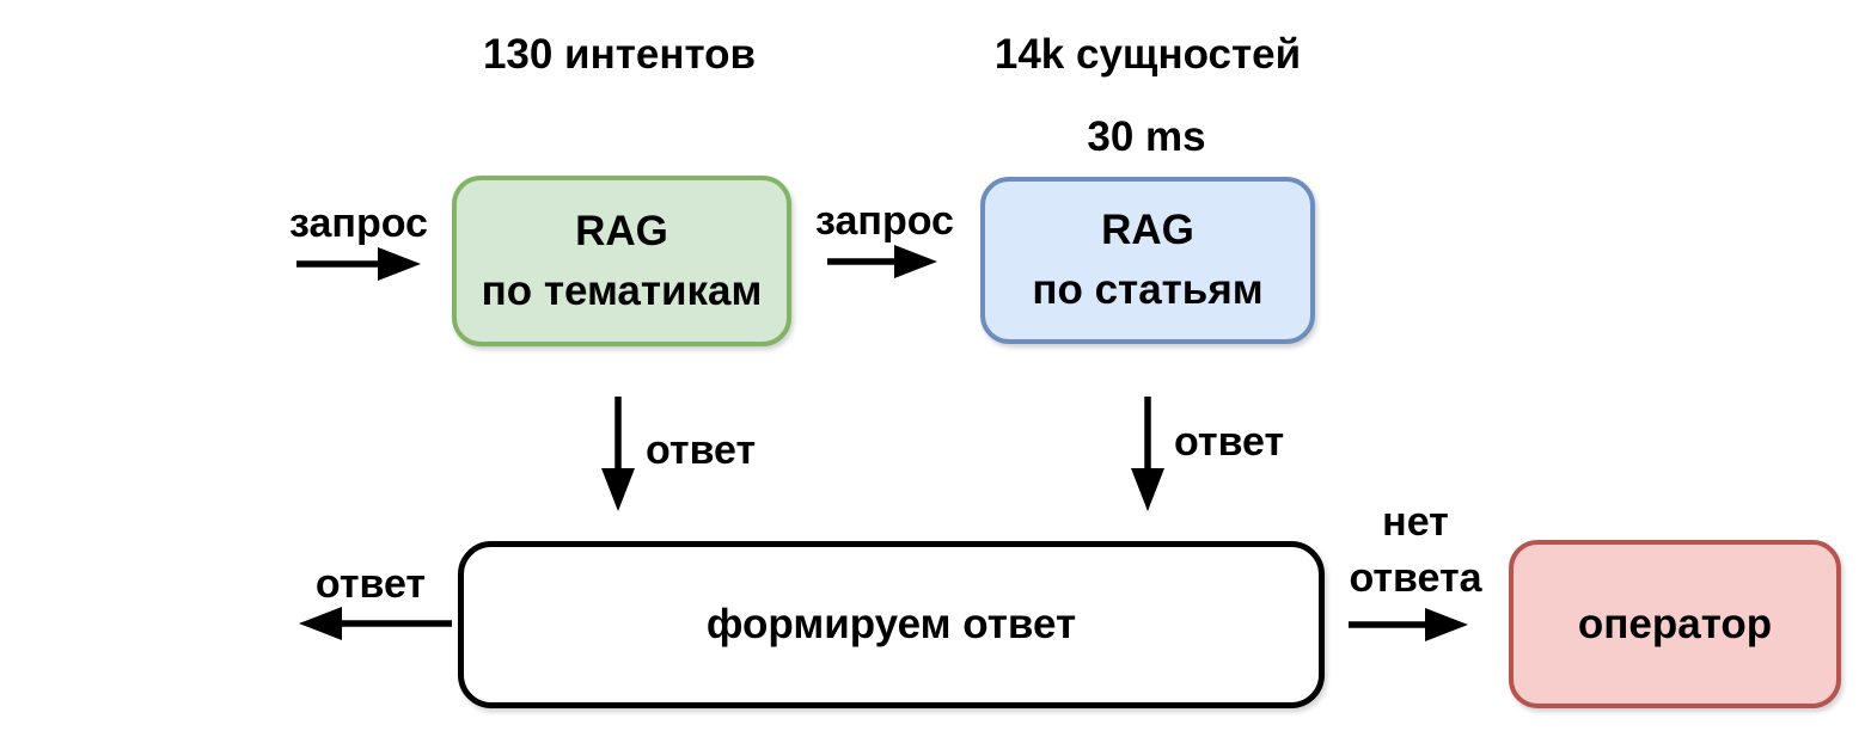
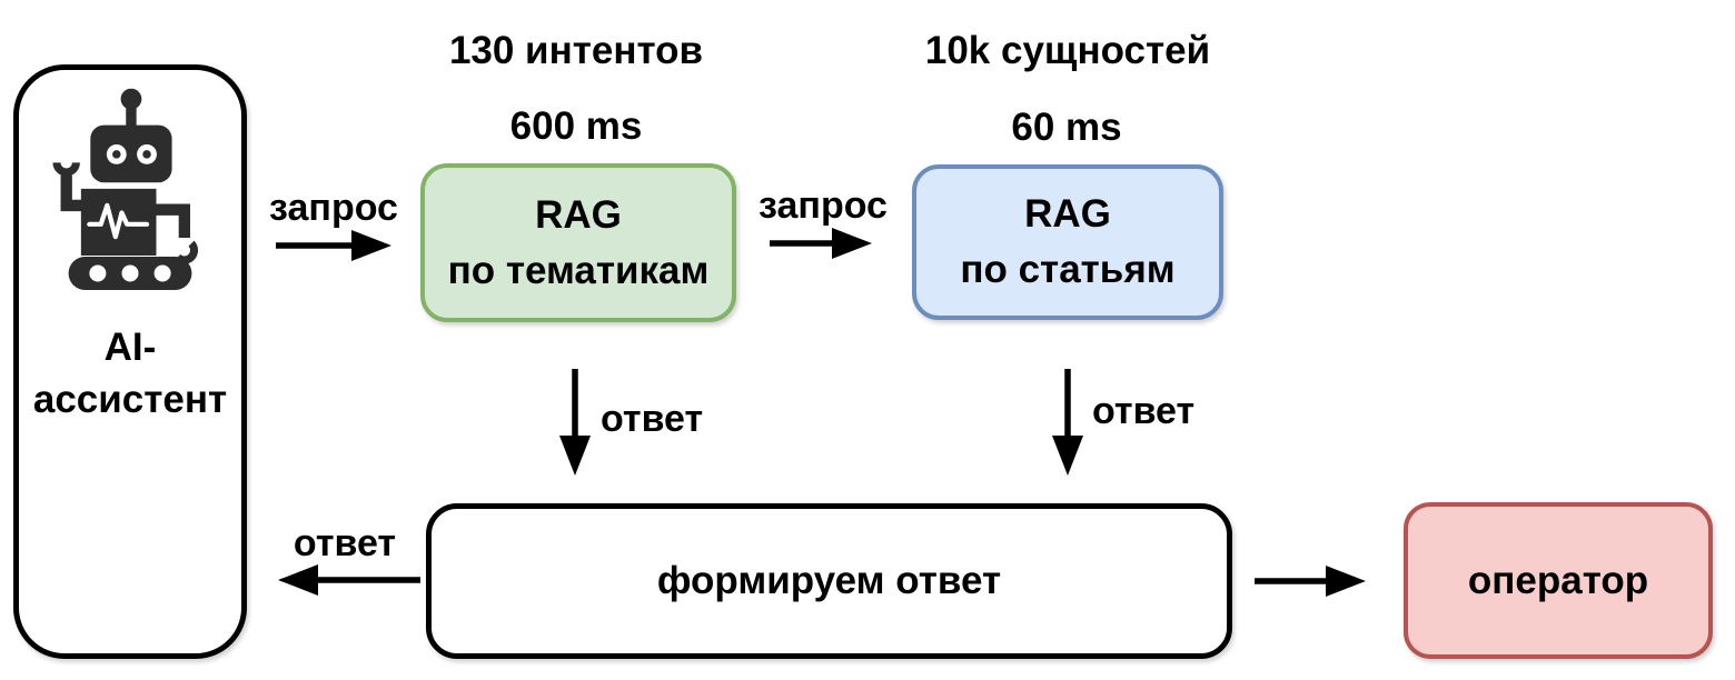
+ AI-
+ ассистент
  130 интентов
+ 600 ms
- 14k сущностей
+ 10k сущностей
- 30 ms
+ 60 ms
  RAG
  по тематикам
  RAG
  по статьям
  формируем ответ
  оператор
  запрос
  запрос
  ответ
  ответ
  ответ
- нет
- ответа
